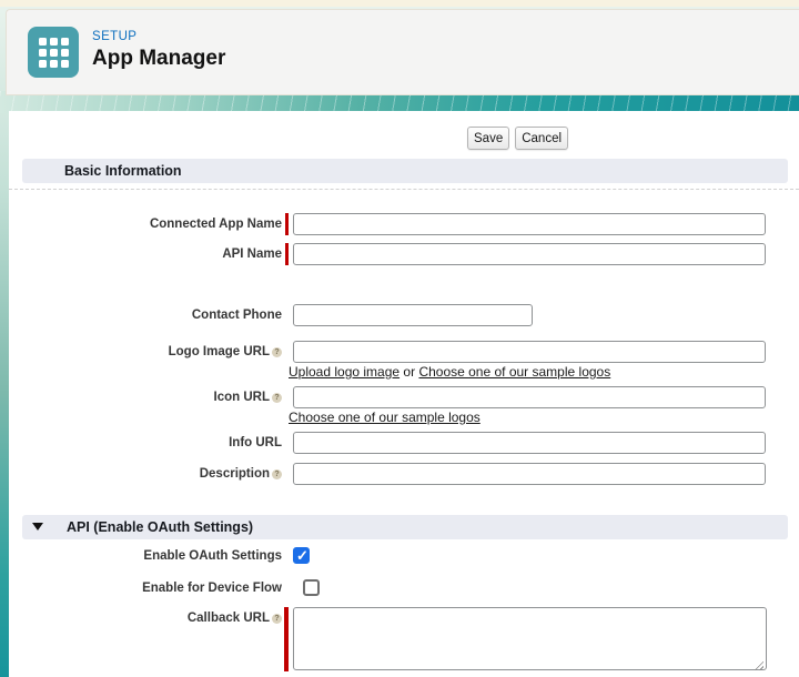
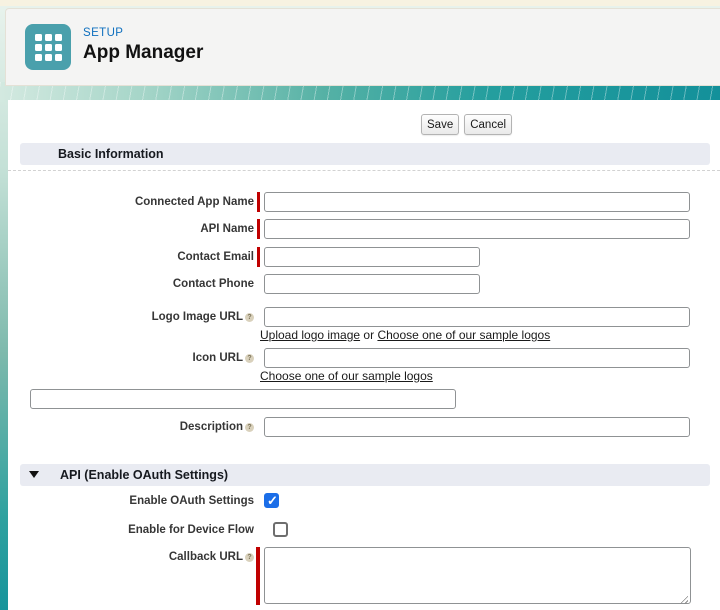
  SETUP
  App Manager
  Save
  Cancel
  Basic Information
  Connected App Name
  API Name
+ Contact Email
  Contact Phone
  Logo Image URL
  Upload logo image or Choose one of our sample logos
  Icon URL
  Choose one of our sample logos
- Info URL
  Description
  API (Enable OAuth Settings)
  Enable OAuth Settings
  Enable for Device Flow
  Callback URL
